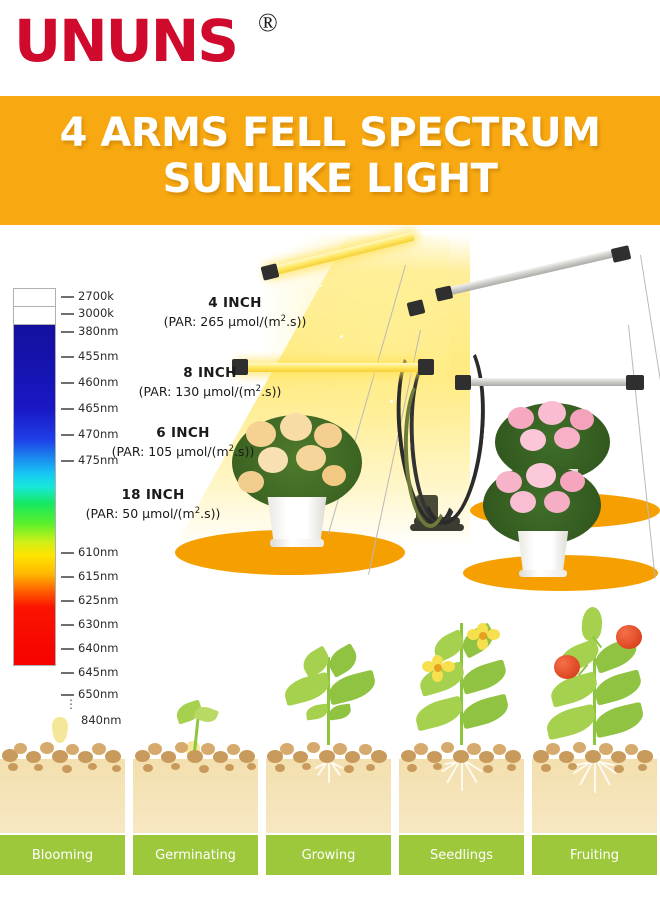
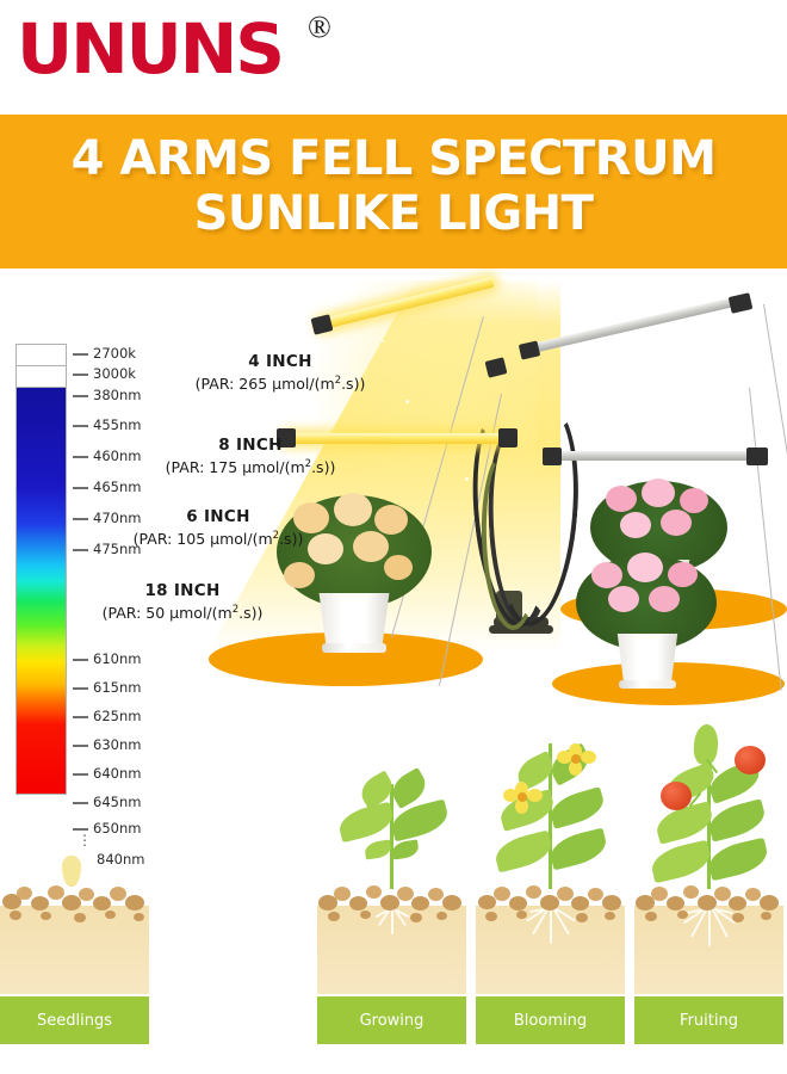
  UNUNS
  ®
  4 ARMS FELL SPECTRUM
  SUNLIKE LIGHT
  4 INCH
  (PAR: 265 µmol/(m2.s))
  8 INCH
- (PAR: 130 µmol/(m2.s))
+ (PAR: 175 µmol/(m2.s))
  6 INCH
  (PAR: 105 µmol/(m2.s))
  18 INCH
  (PAR: 50 µmol/(m2.s))
  2700k
  3000k
  380nm
  455nm
  460nm
  465nm
  470nm
  475nm
  610nm
  615nm
  625nm
  630nm
  640nm
  645nm
  650nm
  ⋮
  840nm
- Blooming
+ Seedlings
- Germinating
  Growing
- Seedlings
+ Blooming
  Fruiting
